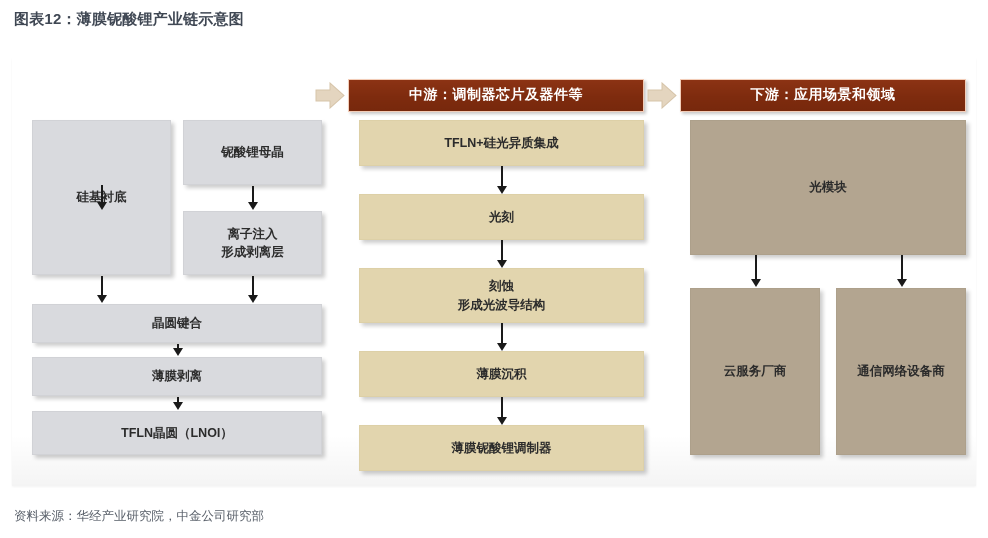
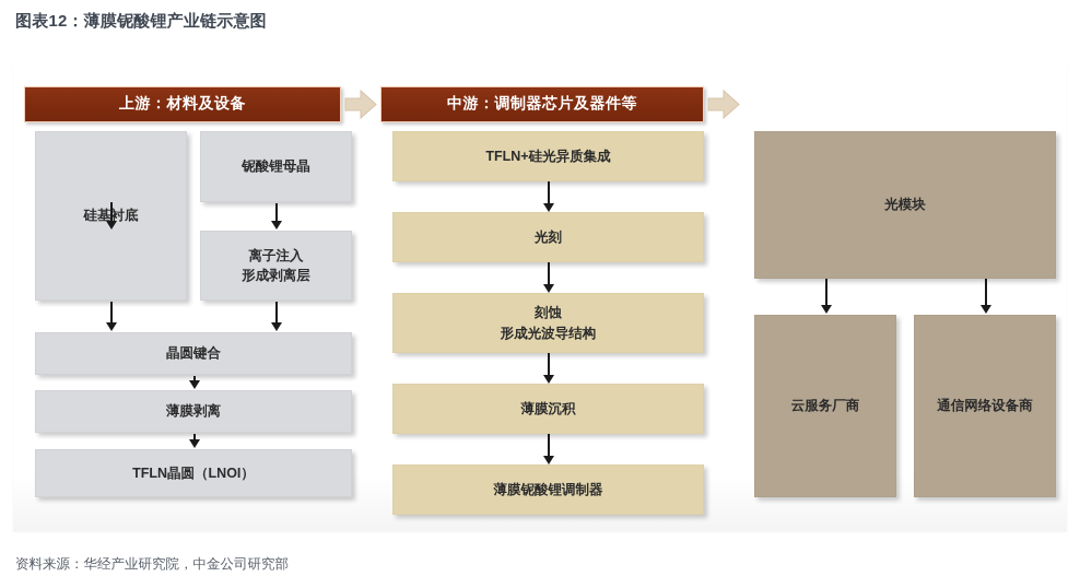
  图表12：薄膜铌酸锂产业链示意图
+ 上游：材料及设备
  中游：调制器芯片及器件等
- 下游：应用场景和领域
  硅基衬底
  铌酸锂母晶
  离子注入
  形成剥离层
  晶圆键合
  薄膜剥离
  TFLN晶圆（LNOI）
  TFLN+硅光异质集成
  光刻
  刻蚀
  形成光波导结构
  薄膜沉积
  薄膜铌酸锂调制器
  光模块
  云服务厂商
  通信网络设备商
  资料来源：华经产业研究院，中金公司研究部
